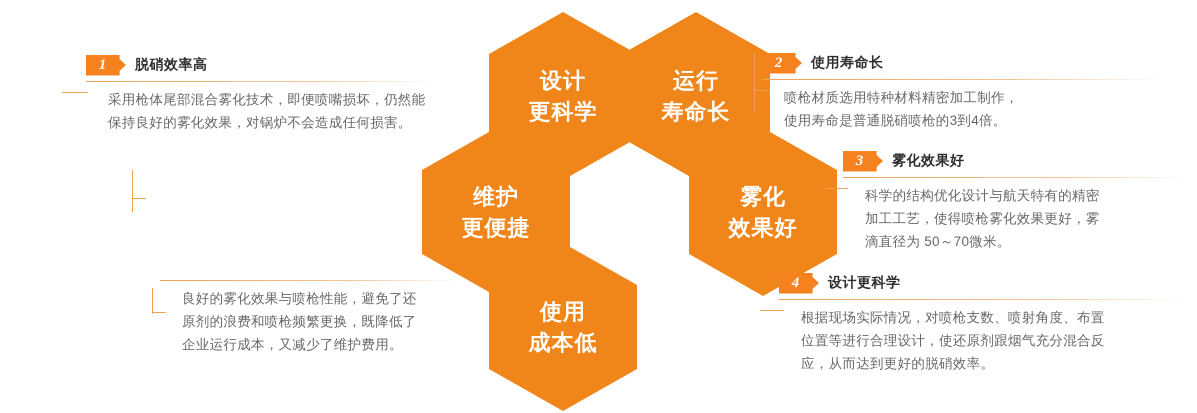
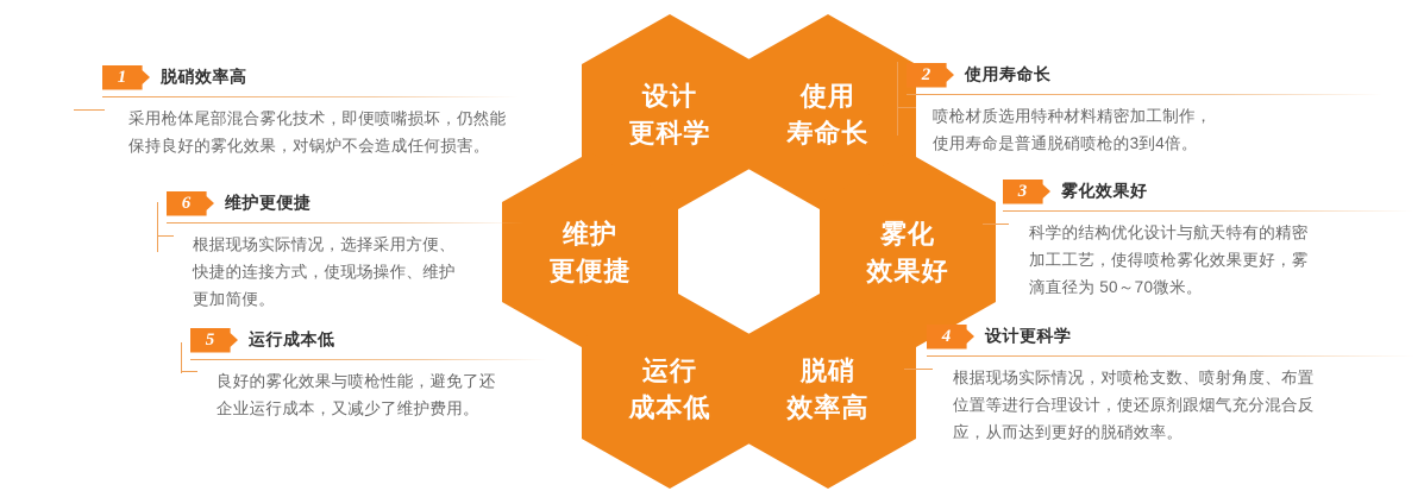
  设计
  更科学
- 运行
+ 使用
  寿命长
  维护
  更便捷
  雾化
  效果好
- 使用
+ 运行
  成本低
+ 脱硝
+ 效率高
  1
  脱硝效率高
  采用枪体尾部混合雾化技术，即便喷嘴损坏，仍然能
  保持良好的雾化效果，对锅炉不会造成任何损害。
  2
  使用寿命长
  喷枪材质选用特种材料精密加工制作，
  使用寿命是普通脱硝喷枪的3到4倍。
  3
  雾化效果好
  科学的结构优化设计与航天特有的精密
  加工工艺，使得喷枪雾化效果更好，雾
  滴直径为 50～70微米。
  4
  设计更科学
  根据现场实际情况，对喷枪支数、喷射角度、布置
  位置等进行合理设计，使还原剂跟烟气充分混合反
  应，从而达到更好的脱硝效率。
+ 5
+ 运行成本低
  良好的雾化效果与喷枪性能，避免了还
- 原剂的浪费和喷枪频繁更换，既降低了
  企业运行成本，又减少了维护费用。
+ 6
+ 维护更便捷
+ 根据现场实际情况，选择采用方便、
+ 快捷的连接方式，使现场操作、维护
+ 更加简便。
